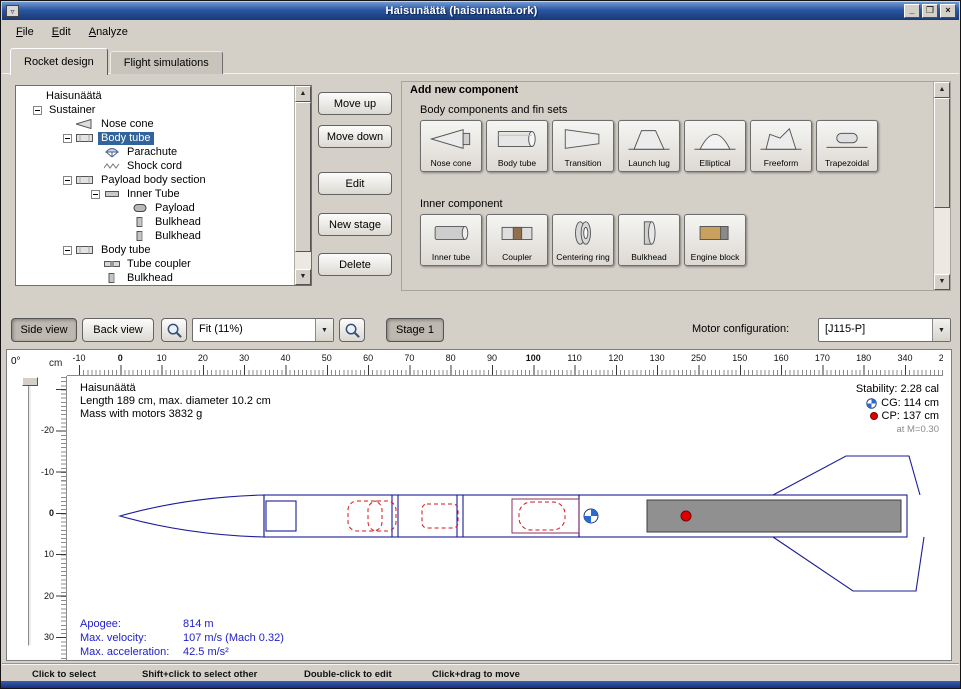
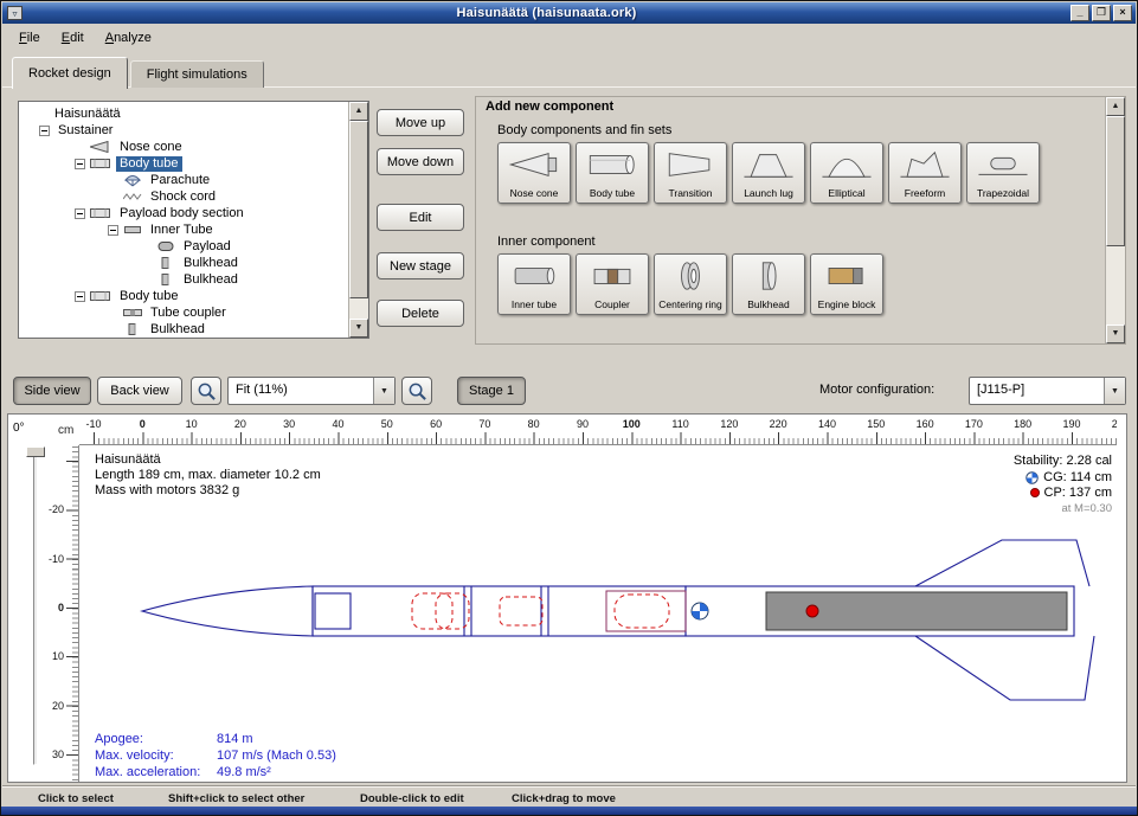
  ▿
  Haisunäätä (haisunaata.ork)
  _
  ❐
  ×
  File
  Edit
  Analyze
  Rocket design
  Flight simulations
  Haisunäätä
  Sustainer
  Nose cone
  Body tube
  Parachute
  Shock cord
  Payload body section
  Inner Tube
  Payload
  Bulkhead
  Bulkhead
  Body tube
  Tube coupler
  Bulkhead
  Move up
  Move down
  Edit
  New stage
  Delete
  Add new component
  Body components and fin sets
  Nose cone
  Body tube
  Transition
  Launch lug
  Elliptical
  Freeform
  Trapezoidal
  Inner component
  Inner tube
  Coupler
  Centering ring
  Bulkhead
  Engine block
  Side view
  Back view
  Fit (11%)
  Stage 1
  Motor configuration:
  [J115-P]
  0°
  cm
  -10
  0
  10
  20
  30
  40
  50
  60
  70
  80
  90
  100
  110
  120
- 130
+ 220
- 250
+ 140
  150
  160
  170
  180
- 340
+ 190
  -20
  -10
  0
  10
  20
  30
  Haisunäätä
  Length 189 cm, max. diameter 10.2 cm
  Mass with motors 3832 g
  Stability: 2.28 cal
  CG: 114 cm
  CP: 137 cm
  at M=0.30
  Apogee:
  814 m
  Max. velocity:
- 107 m/s (Mach 0.32)
+ 107 m/s (Mach 0.53)
  Max. acceleration:
- 42.5 m/s²
+ 49.8 m/s²
  Click to select
  Shift+click to select other
  Double-click to edit
  Click+drag to move
